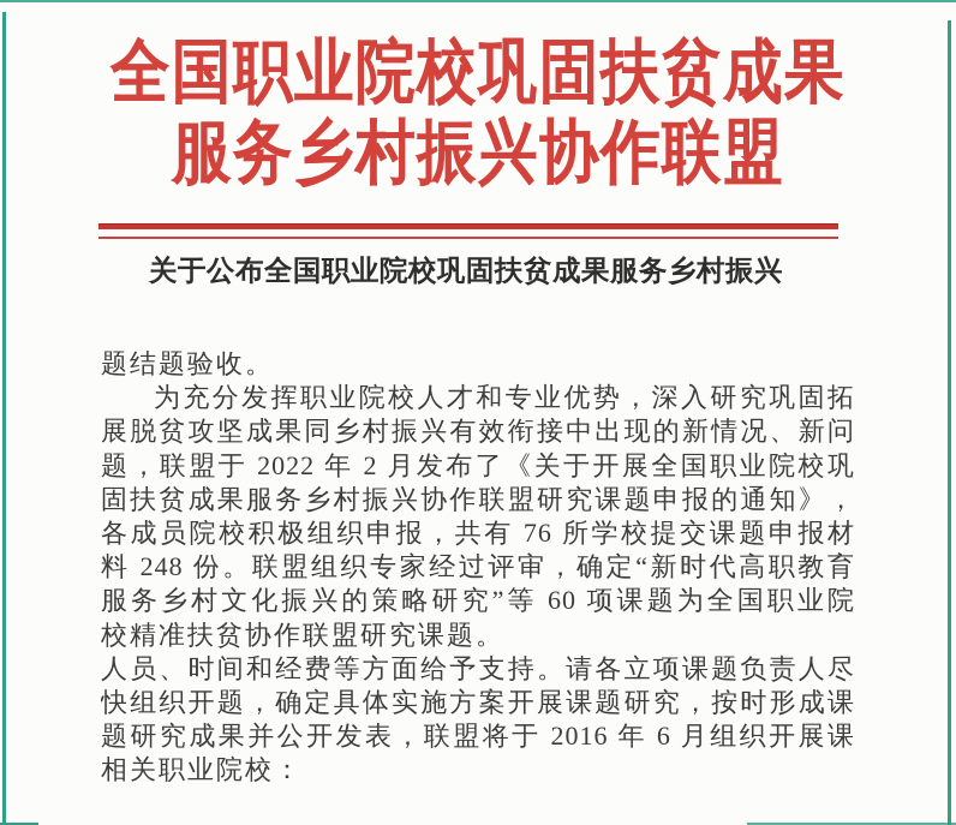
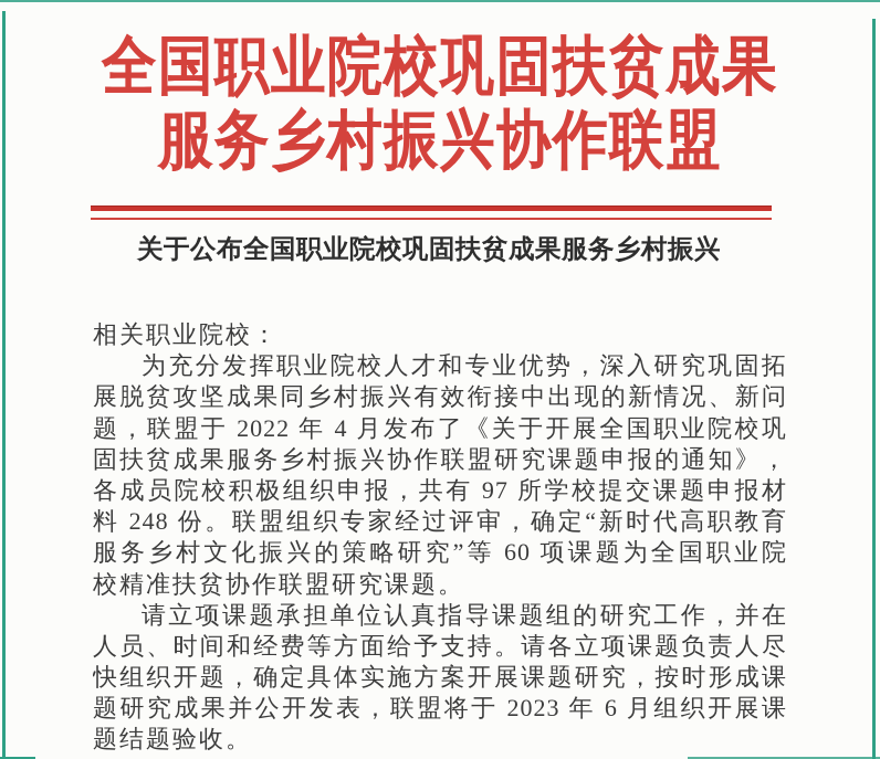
  全国职业院校巩固扶贫成果
  服务乡村振兴协作联盟
  关于公布全国职业院校巩固扶贫成果服务乡村振兴
- 题结题验收。
+ 相关职业院校：
  为充分发挥职业院校人才和专业优势，深入研究巩固拓
  展脱贫攻坚成果同乡村振兴有效衔接中出现的新情况、新问
- 题，联盟于 2022 年 2 月发布了《关于开展全国职业院校巩
+ 题，联盟于 2022 年 4 月发布了《关于开展全国职业院校巩
  固扶贫成果服务乡村振兴协作联盟研究课题申报的通知》，
- 各成员院校积极组织申报，共有 76 所学校提交课题申报材
+ 各成员院校积极组织申报，共有 97 所学校提交课题申报材
  料 248 份。联盟组织专家经过评审，确定“新时代高职教育
  服务乡村文化振兴的策略研究”等 60 项课题为全国职业院
  校精准扶贫协作联盟研究课题。
+ 请立项课题承担单位认真指导课题组的研究工作，并在
  人员、时间和经费等方面给予支持。请各立项课题负责人尽
  快组织开题，确定具体实施方案开展课题研究，按时形成课
- 题研究成果并公开发表，联盟将于 2016 年 6 月组织开展课
+ 题研究成果并公开发表，联盟将于 2023 年 6 月组织开展课
- 相关职业院校：
+ 题结题验收。
